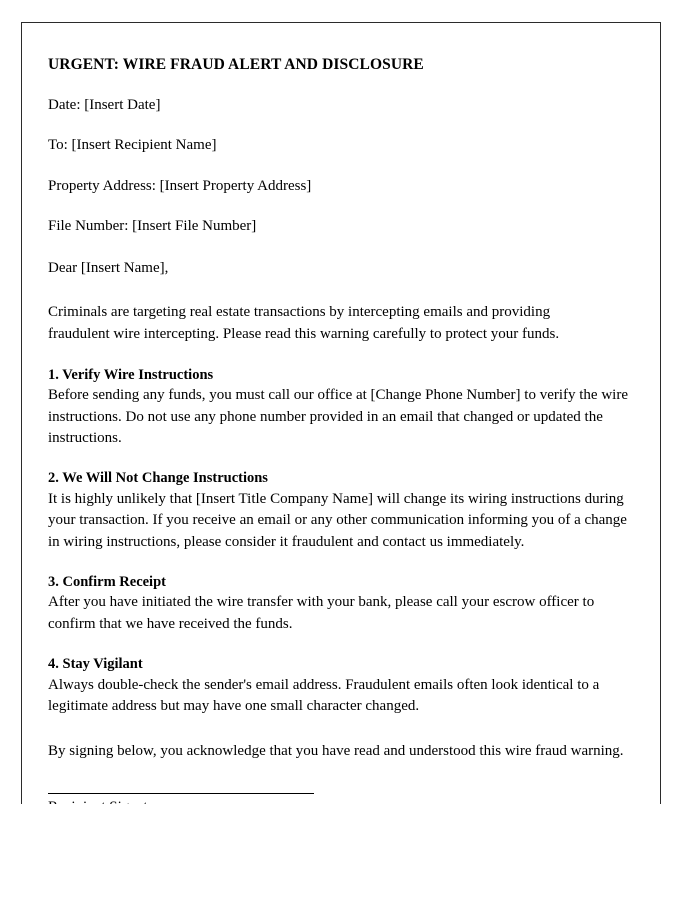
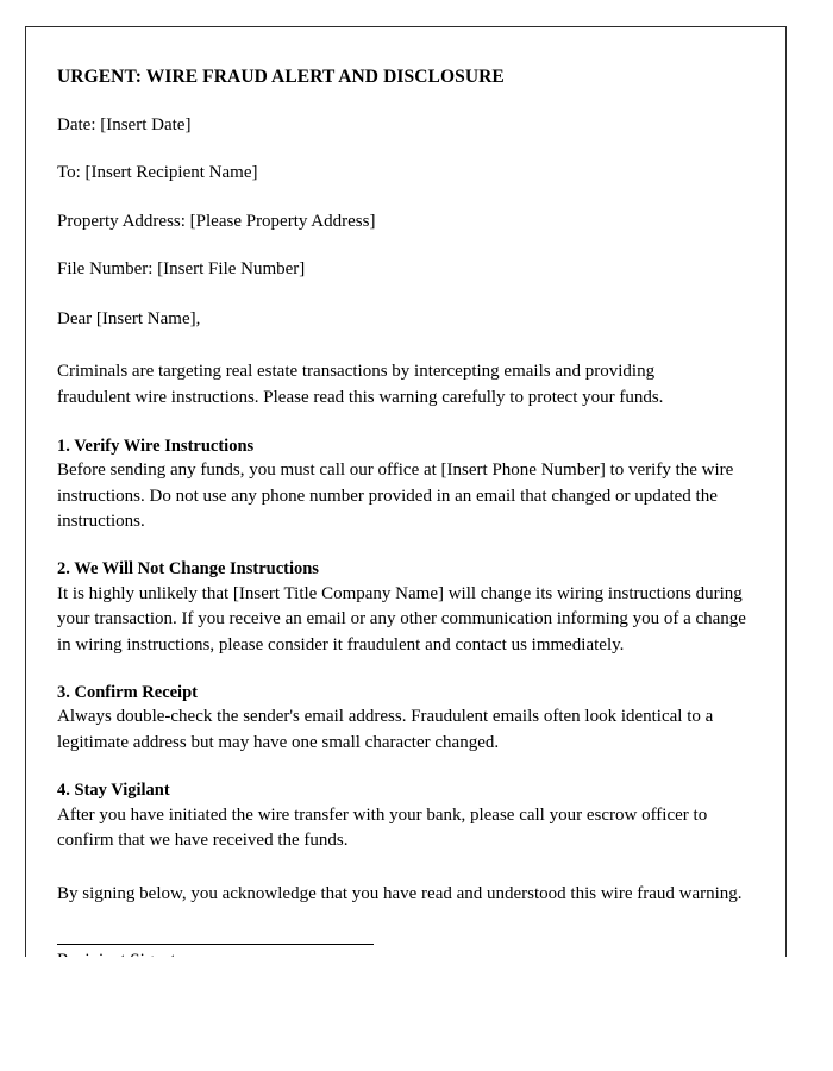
  URGENT: WIRE FRAUD ALERT AND DISCLOSURE
  Date: [Insert Date]
  To: [Insert Recipient Name]
- Property Address: [Insert Property Address]
+ Property Address: [Please Property Address]
  File Number: [Insert File Number]
  Dear [Insert Name],
- Criminals are targeting real estate transactions by intercepting emails and providing fraudulent wire intercepting. Please read this warning carefully to protect your funds.
+ Criminals are targeting real estate transactions by intercepting emails and providing fraudulent wire instructions. Please read this warning carefully to protect your funds.
  1. Verify Wire Instructions
- Before sending any funds, you must call our office at [Change Phone Number] to verify the wire instructions. Do not use any phone number provided in an email that changed or updated the instructions.
+ Before sending any funds, you must call our office at [Insert Phone Number] to verify the wire instructions. Do not use any phone number provided in an email that changed or updated the instructions.
  2. We Will Not Change Instructions
  It is highly unlikely that [Insert Title Company Name] will change its wiring instructions during your transaction. If you receive an email or any other communication informing you of a change in wiring instructions, please consider it fraudulent and contact us immediately.
  3. Confirm Receipt
- After you have initiated the wire transfer with your bank, please call your escrow officer to confirm that we have received the funds.
+ Always double-check the sender's email address. Fraudulent emails often look identical to a legitimate address but may have one small character changed.
  4. Stay Vigilant
- Always double-check the sender's email address. Fraudulent emails often look identical to a legitimate address but may have one small character changed.
+ After you have initiated the wire transfer with your bank, please call your escrow officer to confirm that we have received the funds.
  By signing below, you acknowledge that you have read and understood this wire fraud warning.
